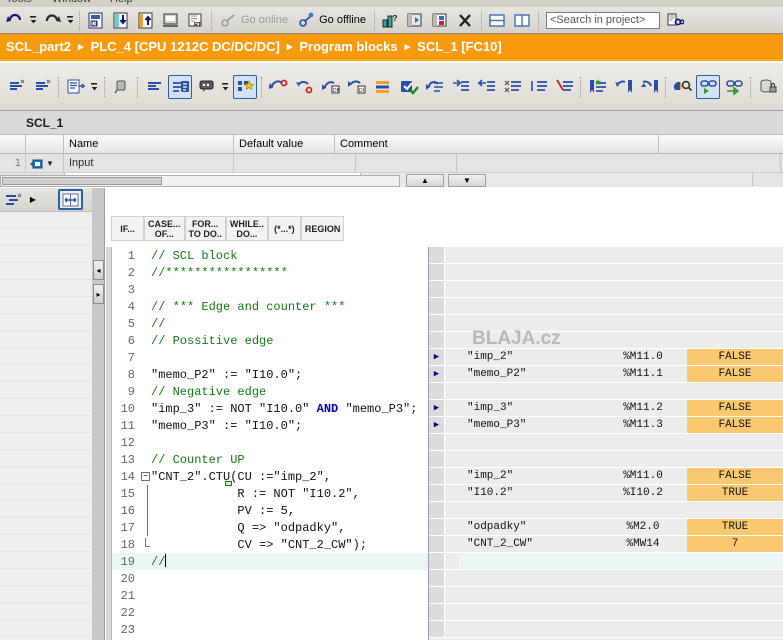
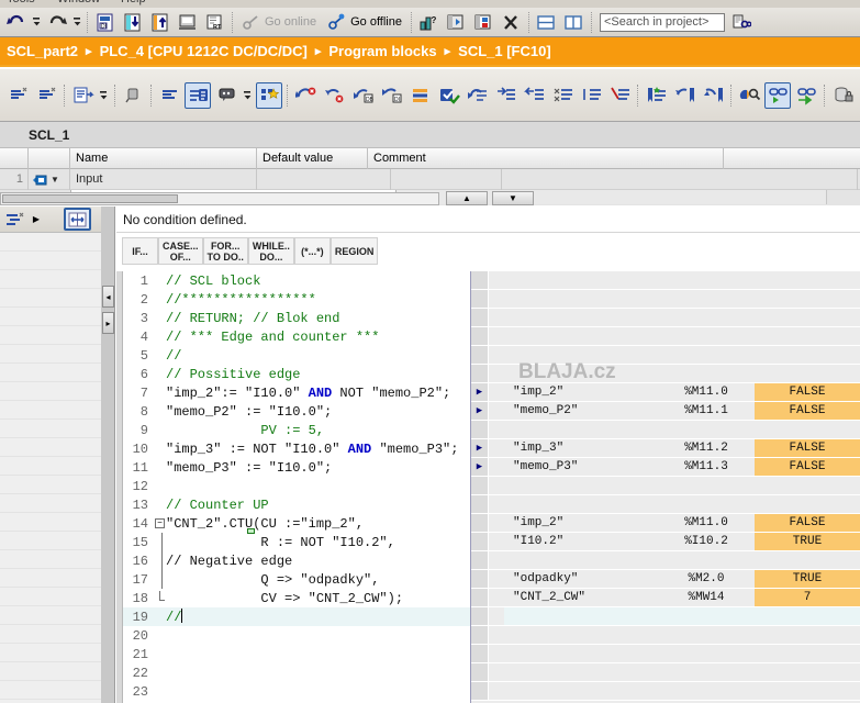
  Go online
  Go offline
  ?
  <Search in project>
  SCL_part2
  ▸
  PLC_4 [CPU 1212C DC/DC/DC]
  ▸
  Program blocks
  ▸
  SCL_1 [FC10]
  SCL_1
  Name
  Default value
  Comment
  1
  ▼
  Input
  ▲
  ▼
  ▶
  ◂
  ▸
+ No condition defined.
  IF...
  CASE...
  OF...
  FOR...
  TO DO..
  WHILE..
  DO...
  (*...*)
  REGION
  1
  // SCL block
  2
  //*****************
  3
+ // RETURN; // Blok end
  4
  // *** Edge and counter ***
  5
  //
  6
  // Possitive edge
  7
+ "imp_2":= "I10.0" AND NOT "memo_P2";
  8
  "memo_P2" := "I10.0";
  9
- // Negative edge
+ PV := 5,
  10
  "imp_3" := NOT "I10.0" AND "memo_P3";
  11
  "memo_P3" := "I10.0";
  12
  13
  // Counter UP
  14
  −
  "CNT_2".CTU(CU :="imp_2",
  15
  R := NOT "I10.2",
  16
- PV := 5,
+ // Negative edge
  17
  Q => "odpadky",
  18
  CV => "CNT_2_CW");
  19
  //
  20
  21
  22
  23
  ▶
  "imp_2"
  %M11.0
  FALSE
  ▶
  "memo_P2"
  %M11.1
  FALSE
  ▶
  "imp_3"
  %M11.2
  FALSE
  ▶
  "memo_P3"
  %M11.3
  FALSE
  "imp_2"
  %M11.0
  FALSE
  "I10.2"
  %I10.2
  TRUE
  "odpadky"
  %M2.0
  TRUE
  "CNT_2_CW"
  %MW14
  7
  BLAJA.cz
